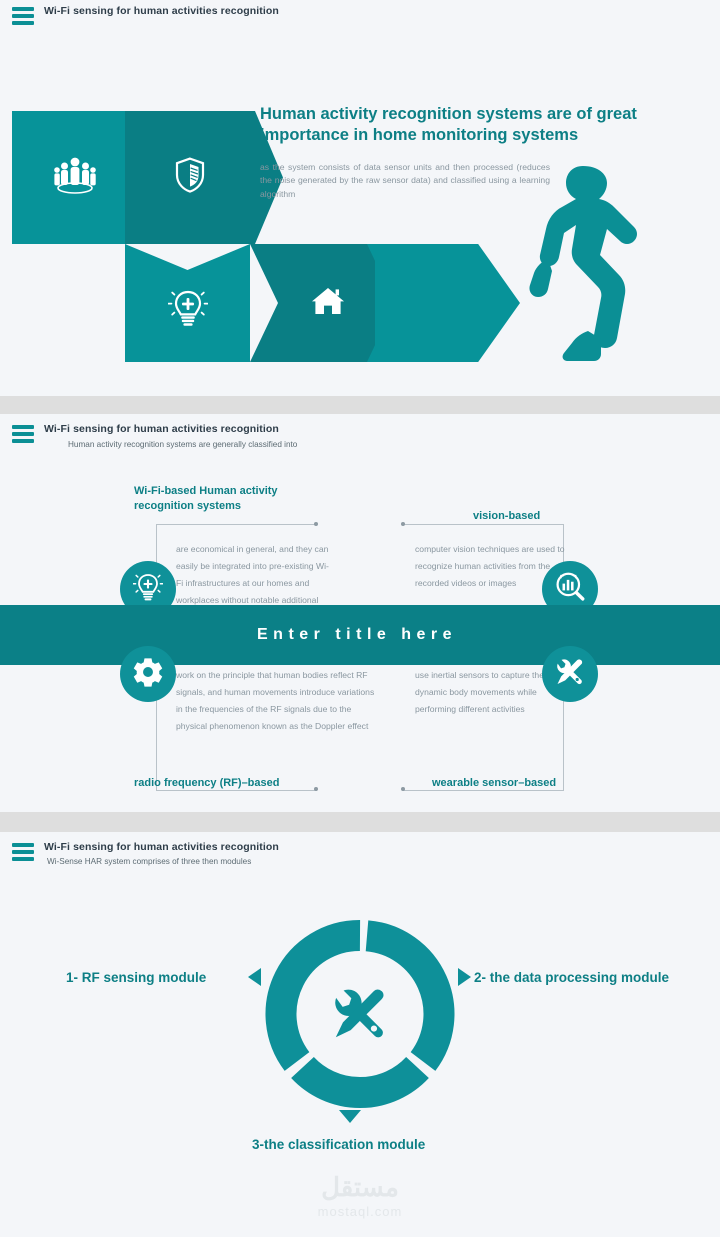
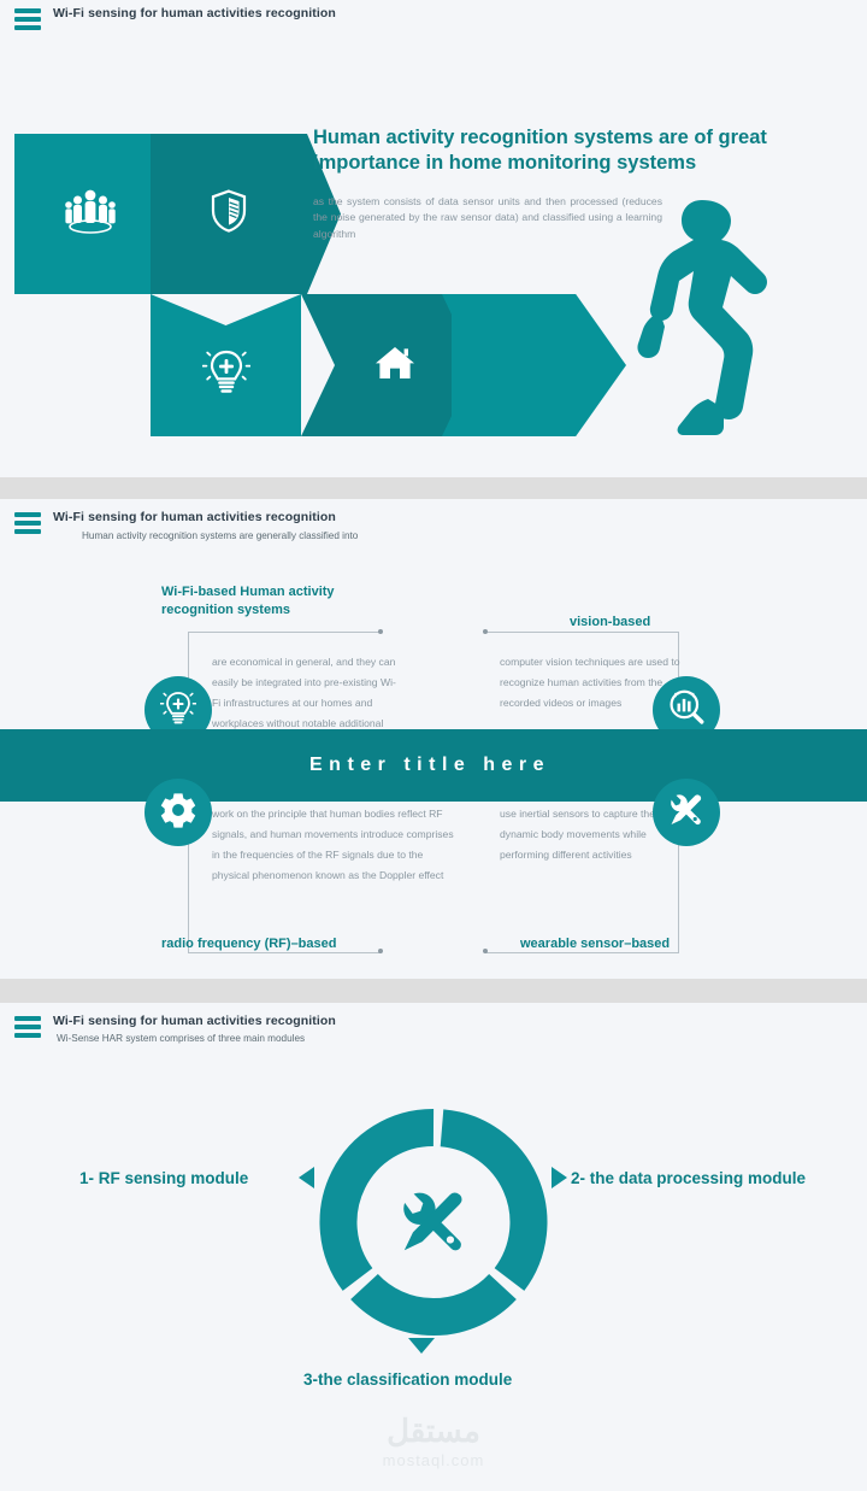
  Wi-Fi sensing for human activities recognition
  Human activity recognition systems are of great importance in home monitoring systems
  as the system consists of data sensor units and then processed (reduces the noise generated by the raw sensor data) and classified using a learning algorithm
  Wi-Fi sensing for human activities recognition
  Human activity recognition systems are generally classified into
  Wi-Fi-based Human activity recognition systems
  are economical in general, and they can easily be integrated into pre-existing Wi-Fi infrastructures at our homes and workplaces without notable additional
  vision-based
  computer vision techniques are used to recognize human activities from the recorded videos or images
  Enter title here
- work on the principle that human bodies reflect RF signals, and human movements introduce variations in the frequencies of the RF signals due to the physical phenomenon known as the Doppler effect
+ work on the principle that human bodies reflect RF signals, and human movements introduce comprises in the frequencies of the RF signals due to the physical phenomenon known as the Doppler effect
  radio frequency (RF)–based
  use inertial sensors to capture th dynamic body movements while performing different activities
  wearable sensor–based
  Wi-Fi sensing for human activities recognition
- Wi-Sense HAR system comprises of three then modules
+ Wi-Sense HAR system comprises of three main modules
  1- RF sensing module
  2- the data processing module
  3-the classification module
